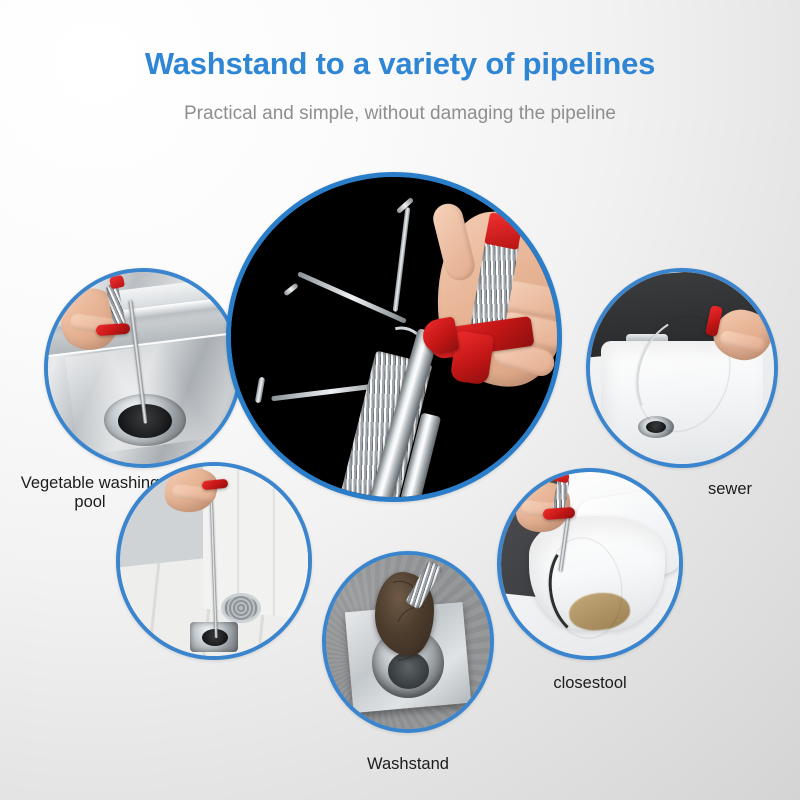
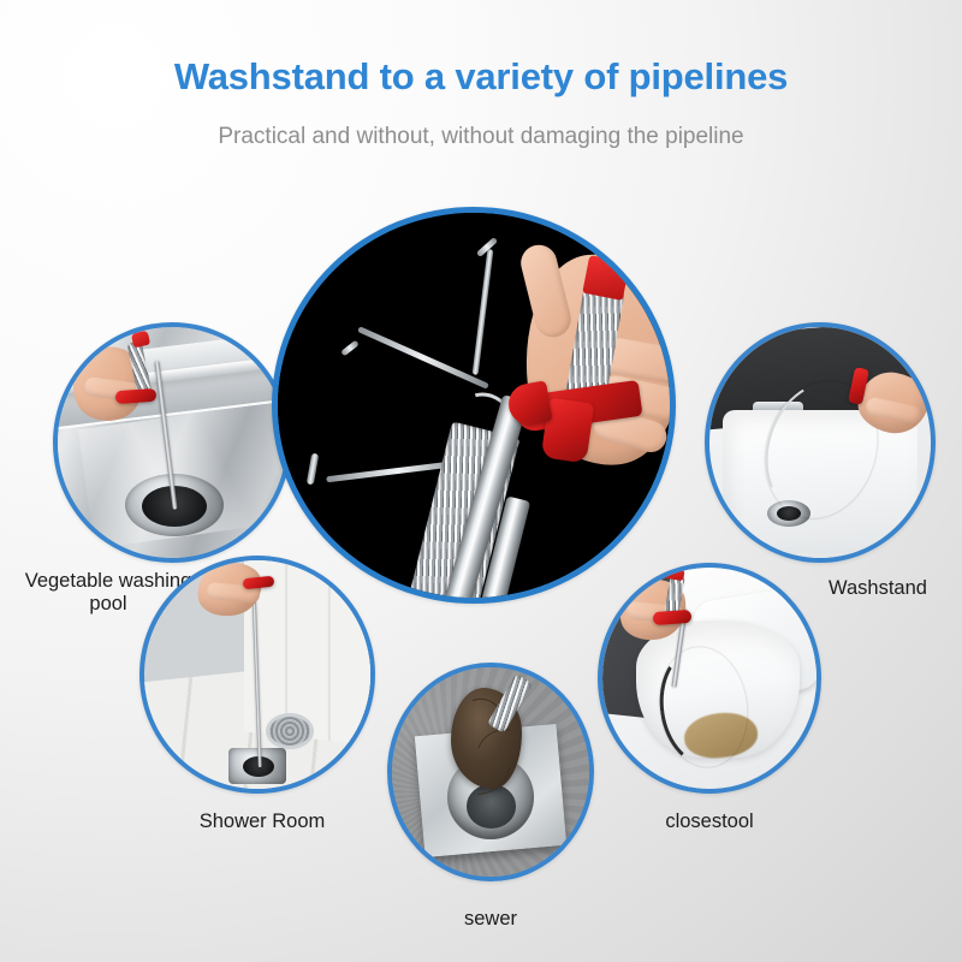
  Washstand to a variety of pipelines
- Practical and simple, without damaging the pipeline
+ Practical and without, without damaging the pipeline
  Vegetable washin
  pool
- sewer
+ Washstand
+ Shower Room
- Washstand
+ sewer
  closestool
